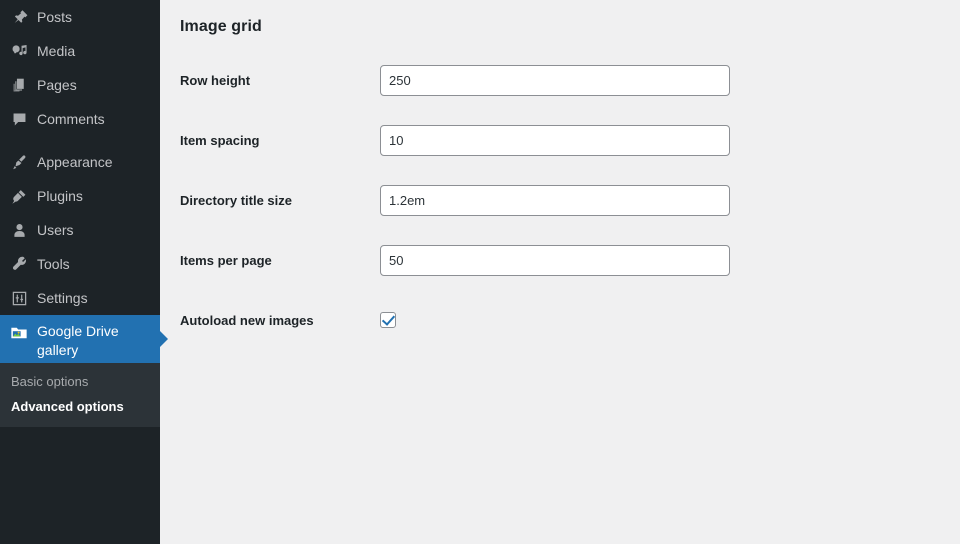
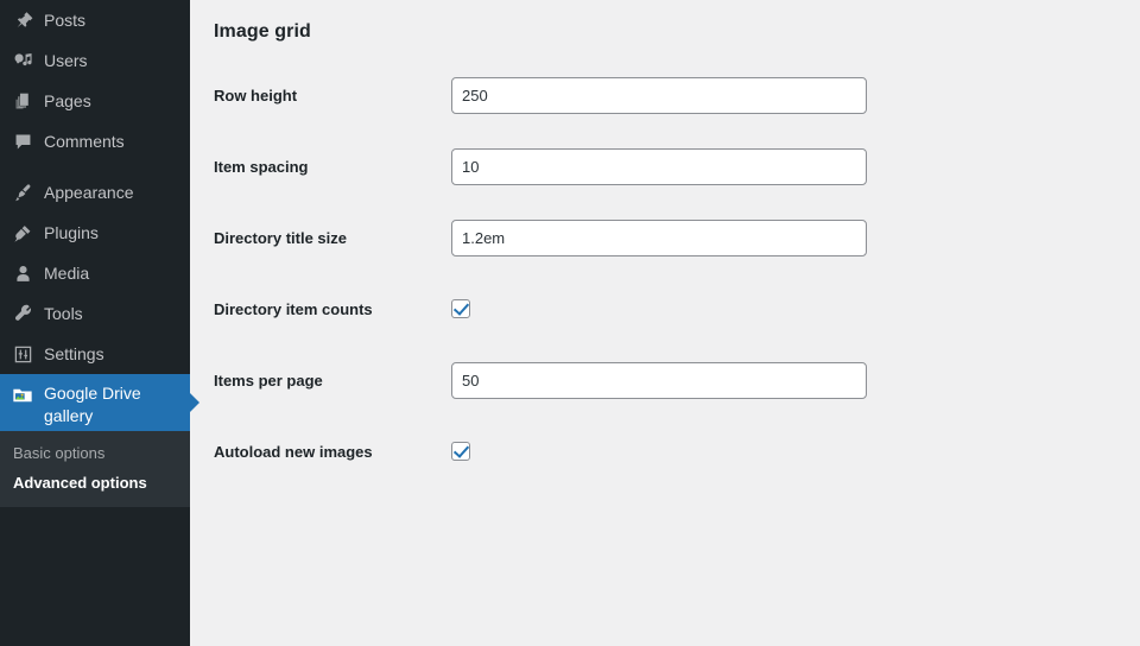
  Posts
- Media
+ Users
  Pages
  Comments
  Appearance
  Plugins
- Users
+ Media
  Tools
  Settings
  Google Drive gallery
  Basic options
  Advanced options
  Image grid
  Row height	250
  Item spacing	10
  Directory title size	1.2em
+ Directory item counts
  Items per page	50
  Autoload new images
